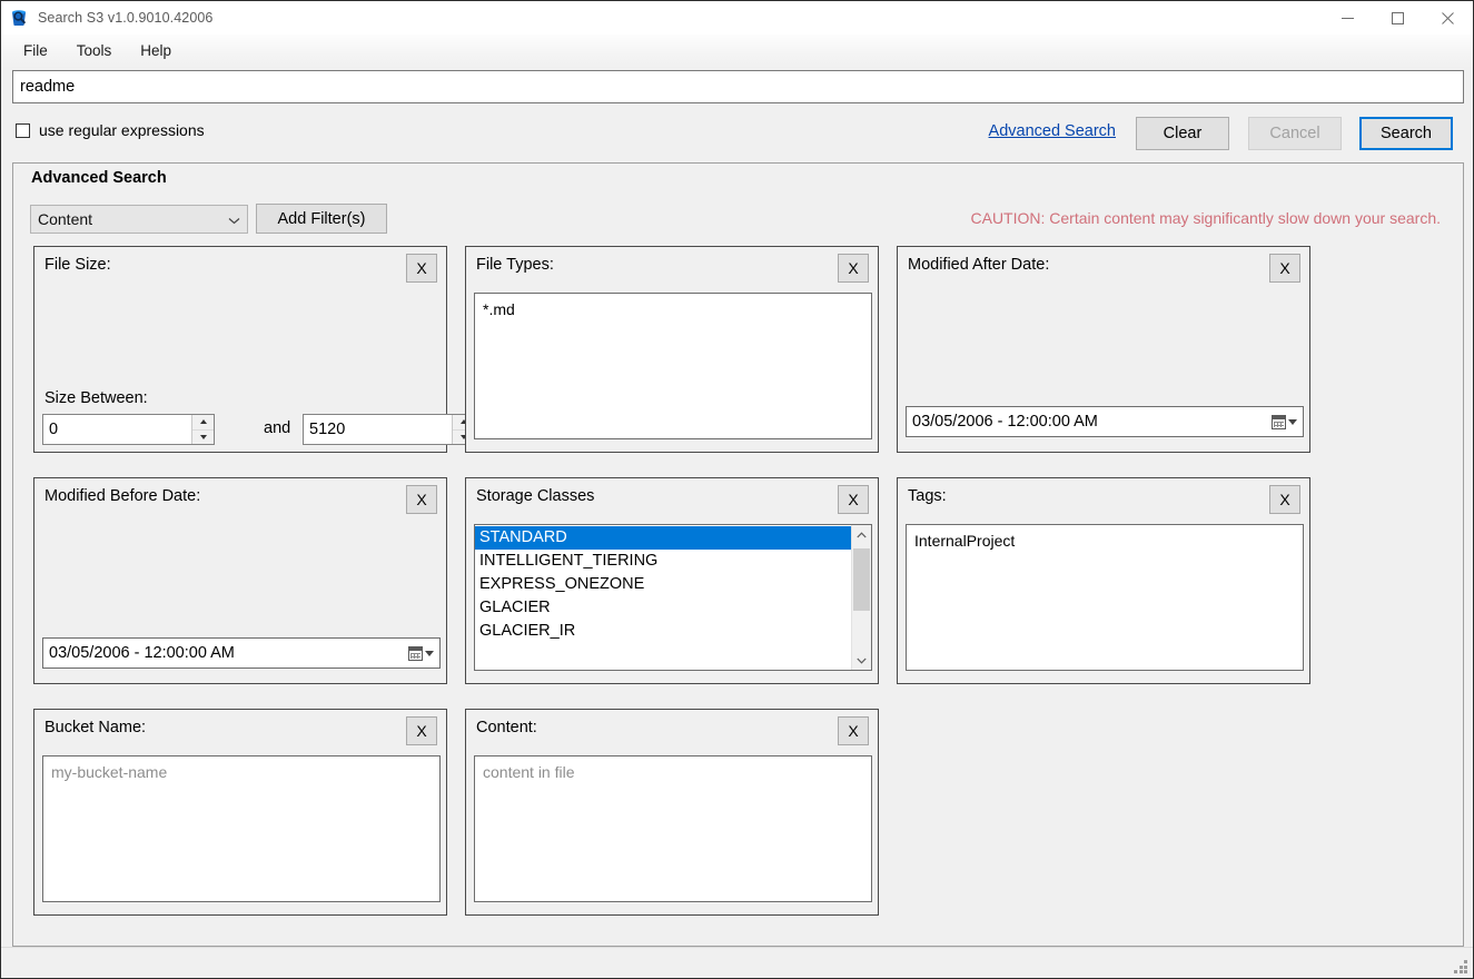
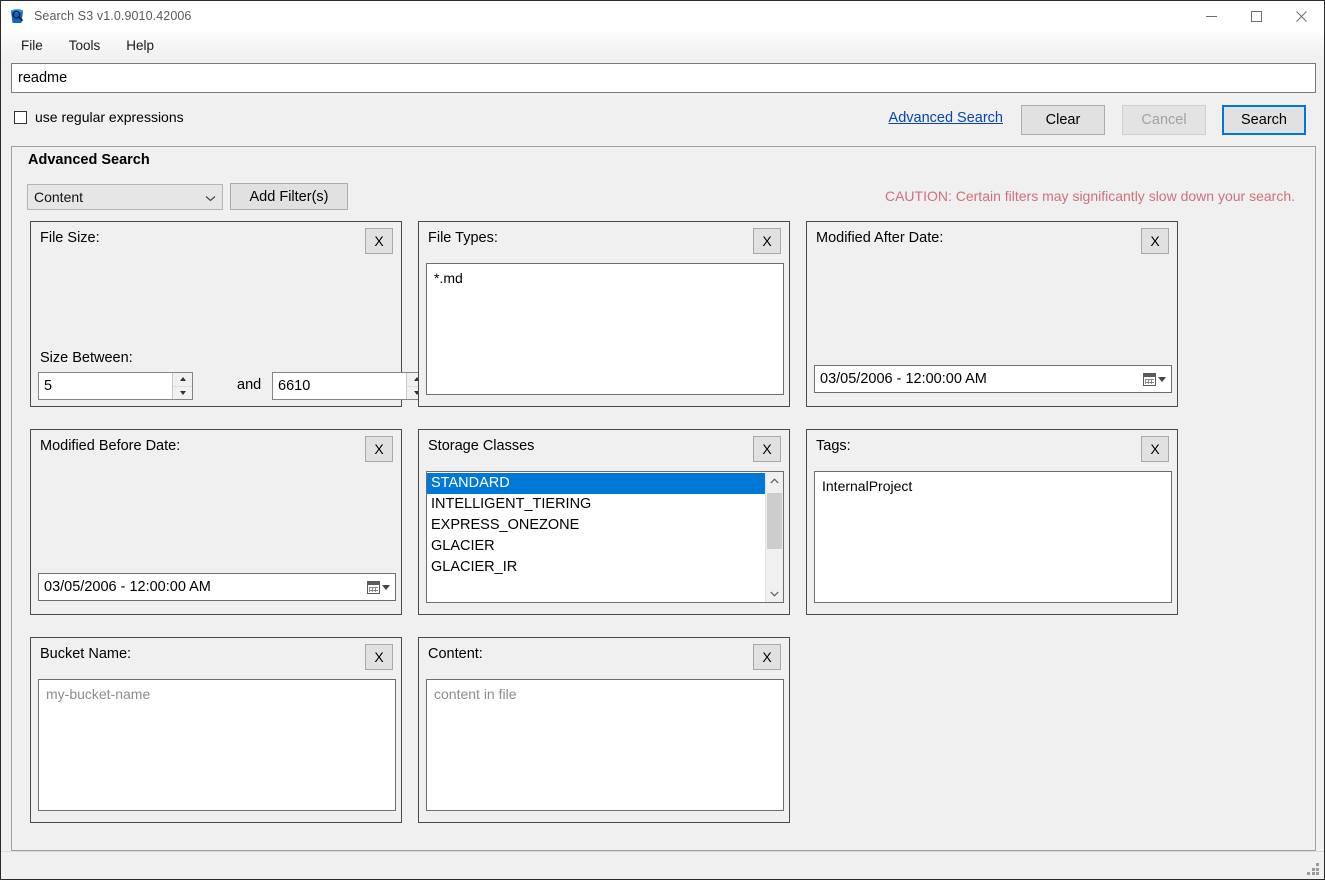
  Search S3 v1.0.9010.42006
  File
  Tools
  Help
  readme
  use regular expressions
  Advanced Search
  Clear
  Cancel
  Search
  Advanced Search
  Content
  Add Filter(s)
- CAUTION: Certain content may significantly slow down your search.
+ CAUTION: Certain filters may significantly slow down your search.
  File Size:
  X
  Size Between:
- 0
+ 5
  and
- 5120
+ 6610
  File Types:
  X
  *.md
  Modified After Date:
  X
  03/05/2006 - 12:00:00 AM
  Modified Before Date:
  X
  03/05/2006 - 12:00:00 AM
  Storage Classes
  X
  STANDARD
  INTELLIGENT_TIERING
  EXPRESS_ONEZONE
  GLACIER
  GLACIER_IR
  Tags:
  X
  InternalProject
  Bucket Name:
  X
  my-bucket-name
  Content:
  X
  content in file
